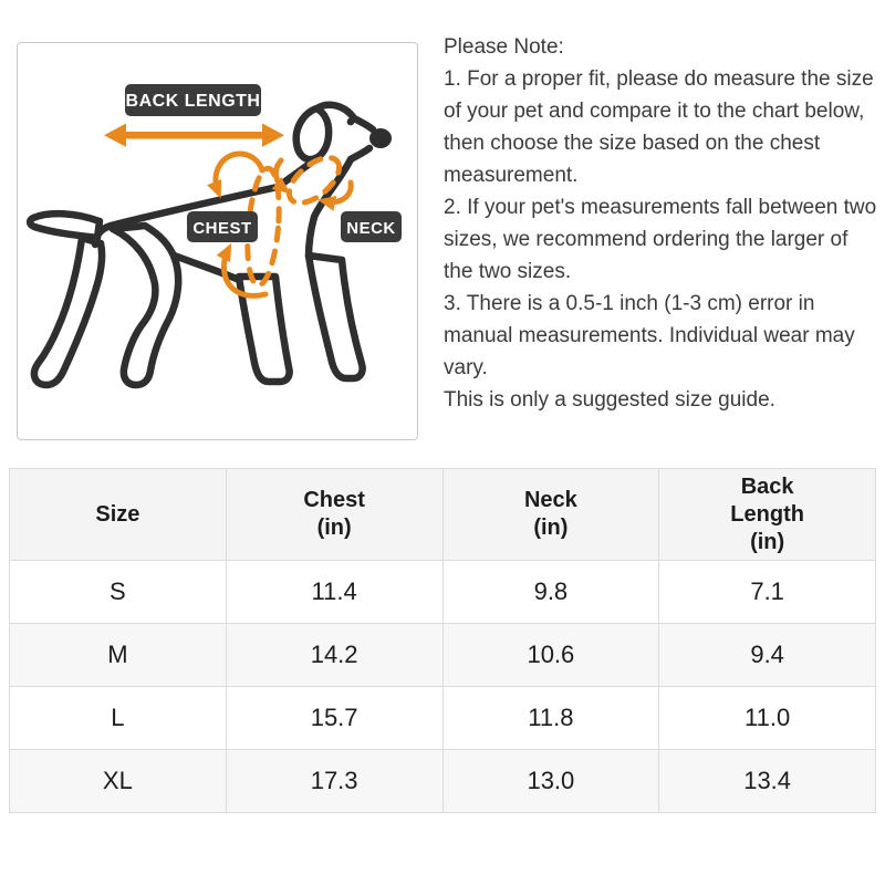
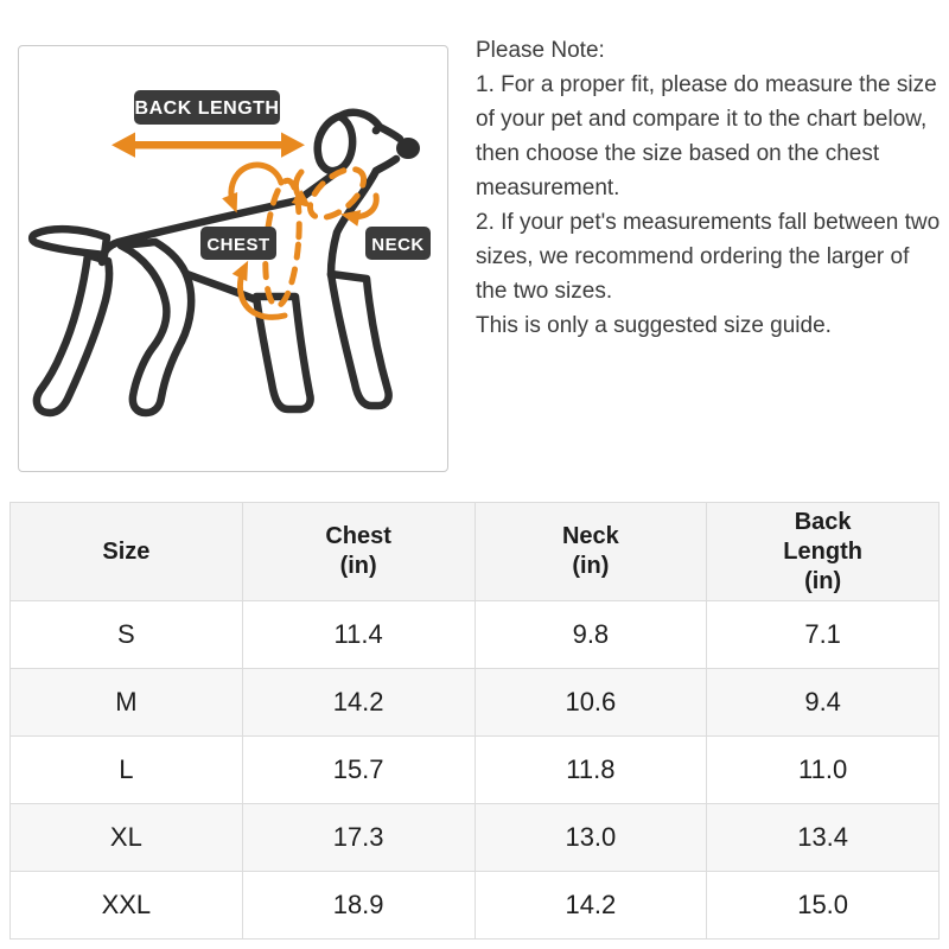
  BACK LENGTH
  CHEST
  NECK
  Please Note:
  1. For a proper fit, please do measure the size of your pet and compare it to the chart below, then choose the size based on the chest measurement.
  2. If your pet's measurements fall between two sizes, we recommend ordering the larger of the two sizes.
- 3. There is a 0.5-1 inch (1-3 cm) error in manual measurements. Individual wear may vary.
  This is only a suggested size guide.
  Size	Chest (in)	Neck (in)	Back Length (in)
  S	11.4	9.8	7.1
  M	14.2	10.6	9.4
  L	15.7	11.8	11.0
  XL	17.3	13.0	13.4
+ XXL	18.9	14.2	15.0
